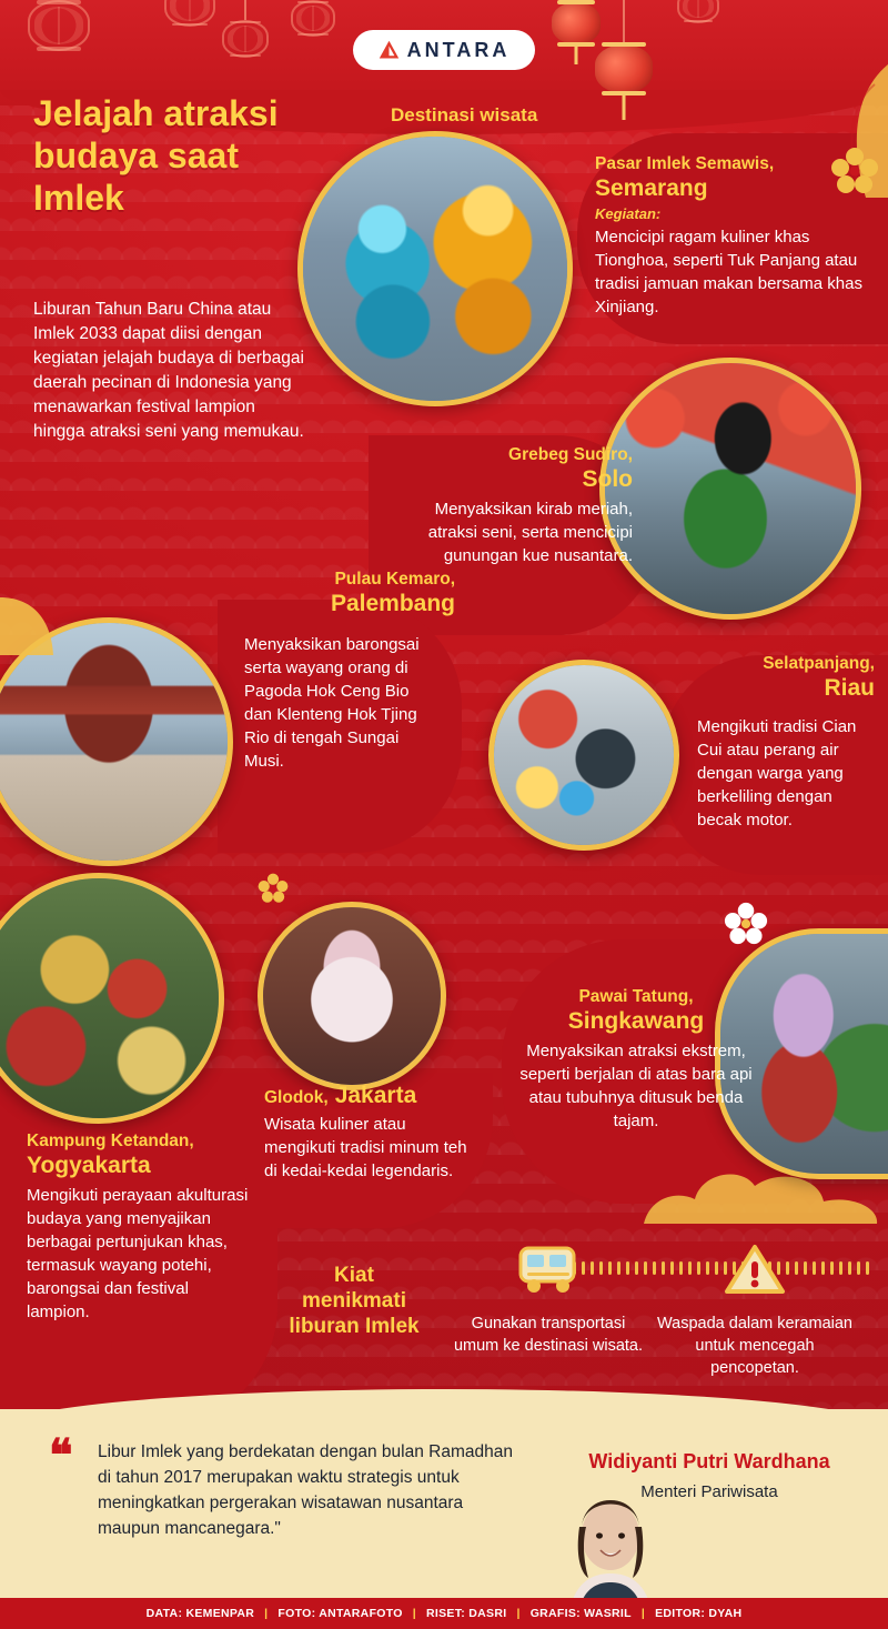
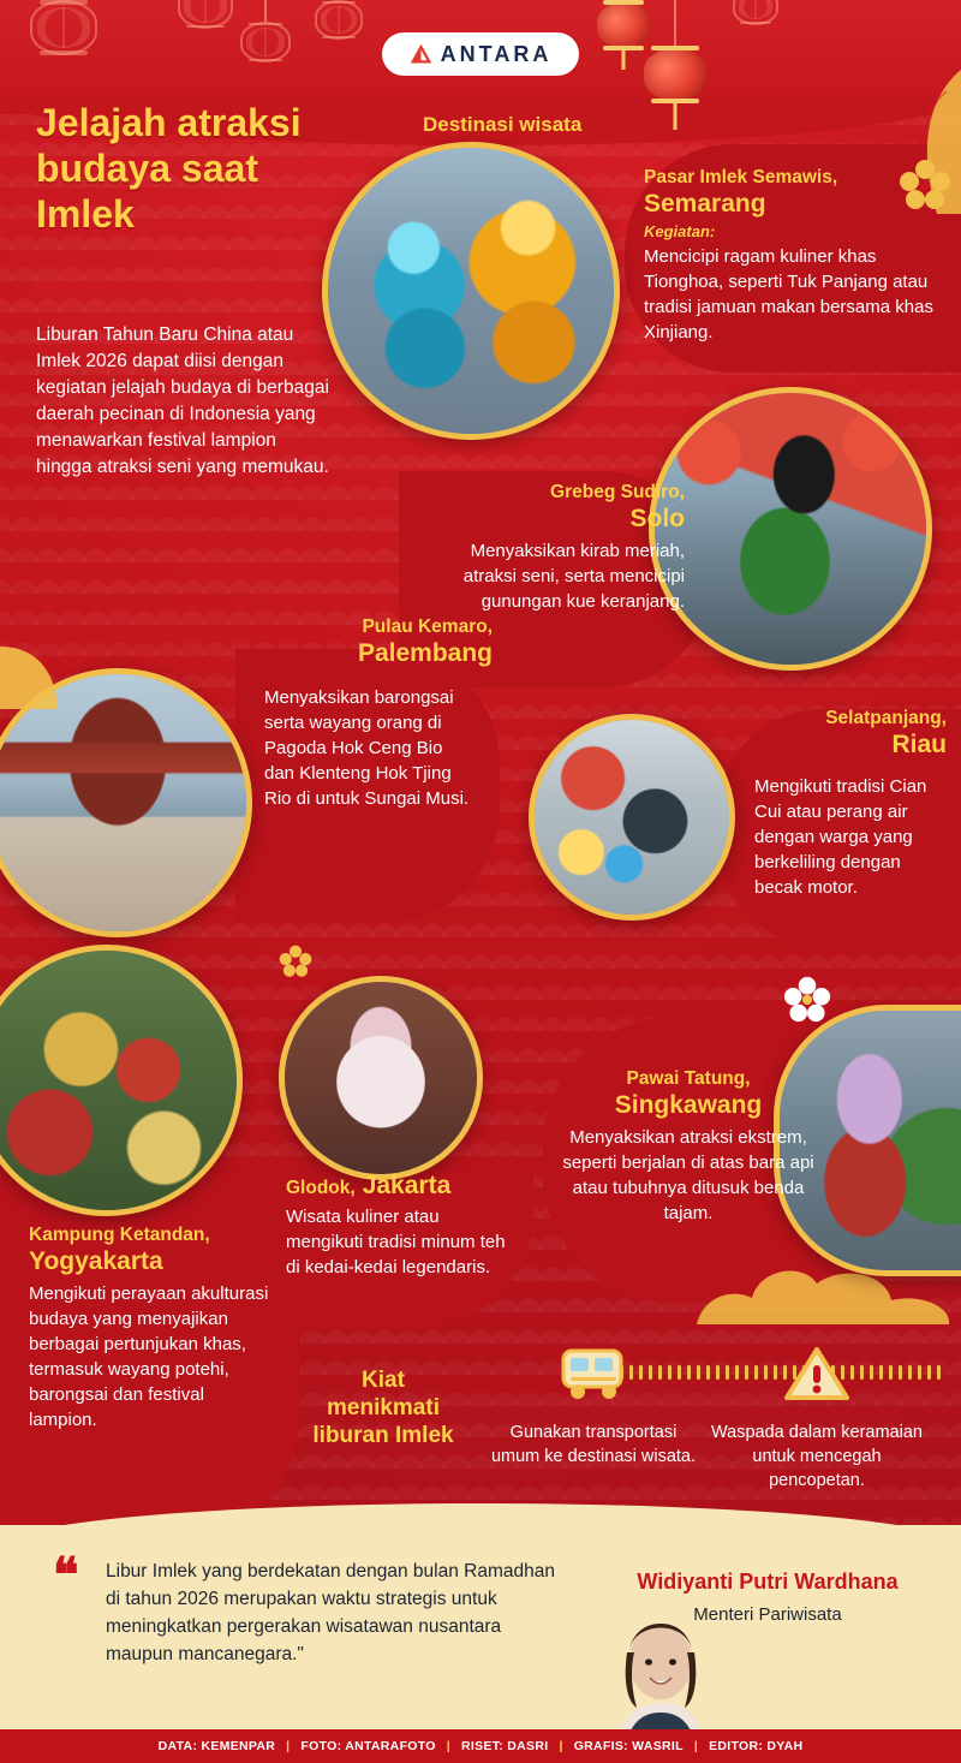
  ANTARA
  Jelajah atraksi budaya saat Imlek
- Liburan Tahun Baru China atau Imlek 2033 dapat diisi dengan kegiatan jelajah budaya di berbagai daerah pecinan di Indonesia yang menawarkan festival lampion hingga atraksi seni yang memukau.
+ Liburan Tahun Baru China atau Imlek 2026 dapat diisi dengan kegiatan jelajah budaya di berbagai daerah pecinan di Indonesia yang menawarkan festival lampion hingga atraksi seni yang memukau.
  Destinasi wisata
  Pasar Imlek Semawis,
  Semarang
  Kegiatan:
  Mencicipi ragam kuliner khas Tionghoa, seperti Tuk Panjang atau tradisi jamuan makan bersama khas Xinjiang.
  Grebeg Sudiro,
  Solo
- Menyaksikan kirab meriah, atraksi seni, serta mencicipi gunungan kue nusantara.
+ Menyaksikan kirab meriah, atraksi seni, serta mencicipi gunungan kue keranjang.
  Pulau Kemaro,
  Palembang
- Menyaksikan barongsai serta wayang orang di Pagoda Hok Ceng Bio dan Klenteng Hok Tjing Rio di tengah Sungai Musi.
+ Menyaksikan barongsai serta wayang orang di Pagoda Hok Ceng Bio dan Klenteng Hok Tjing Rio di untuk Sungai Musi.
  Selatpanjang,
  Riau
  Mengikuti tradisi Cian Cui atau perang air dengan warga yang berkeliling dengan becak motor.
  Kampung Ketandan,
  Yogyakarta
  Mengikuti perayaan akulturasi budaya yang menyajikan berbagai pertunjukan khas, termasuk wayang potehi, barongsai dan festival lampion.
  Glodok,
  Jakarta
  Wisata kuliner atau mengikuti tradisi minum teh di kedai-kedai legendaris.
  Pawai Tatung,
  Singkawang
  Menyaksikan atraksi ekstrem, seperti berjalan di atas bara api atau tubuhnya ditusuk benda tajam.
  Kiat menikmati liburan Imlek
  Gunakan transportasi umum ke destinasi wisata.
  Waspada dalam keramaian untuk mencegah pencopetan.
  ❝
- Libur Imlek yang berdekatan dengan bulan Ramadhan di tahun 2017 merupakan waktu strategis untuk meningkatkan pergerakan wisatawan nusantara maupun mancanegara."
+ Libur Imlek yang berdekatan dengan bulan Ramadhan di tahun 2026 merupakan waktu strategis untuk meningkatkan pergerakan wisatawan nusantara maupun mancanegara."
  Widiyanti Putri Wardhana
  Menteri Pariwisata
  DATA: KEMENPAR
  |
  FOTO: ANTARAFOTO
  |
  RISET: DASRI
  |
  GRAFIS: WASRIL
  |
  EDITOR: DYAH
